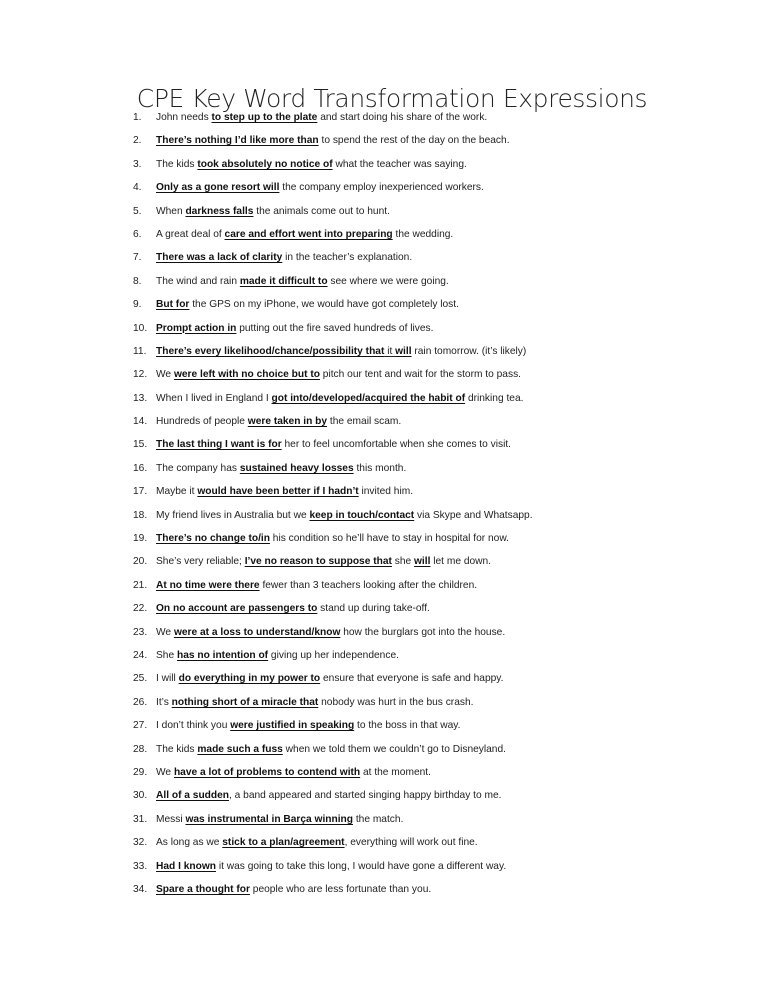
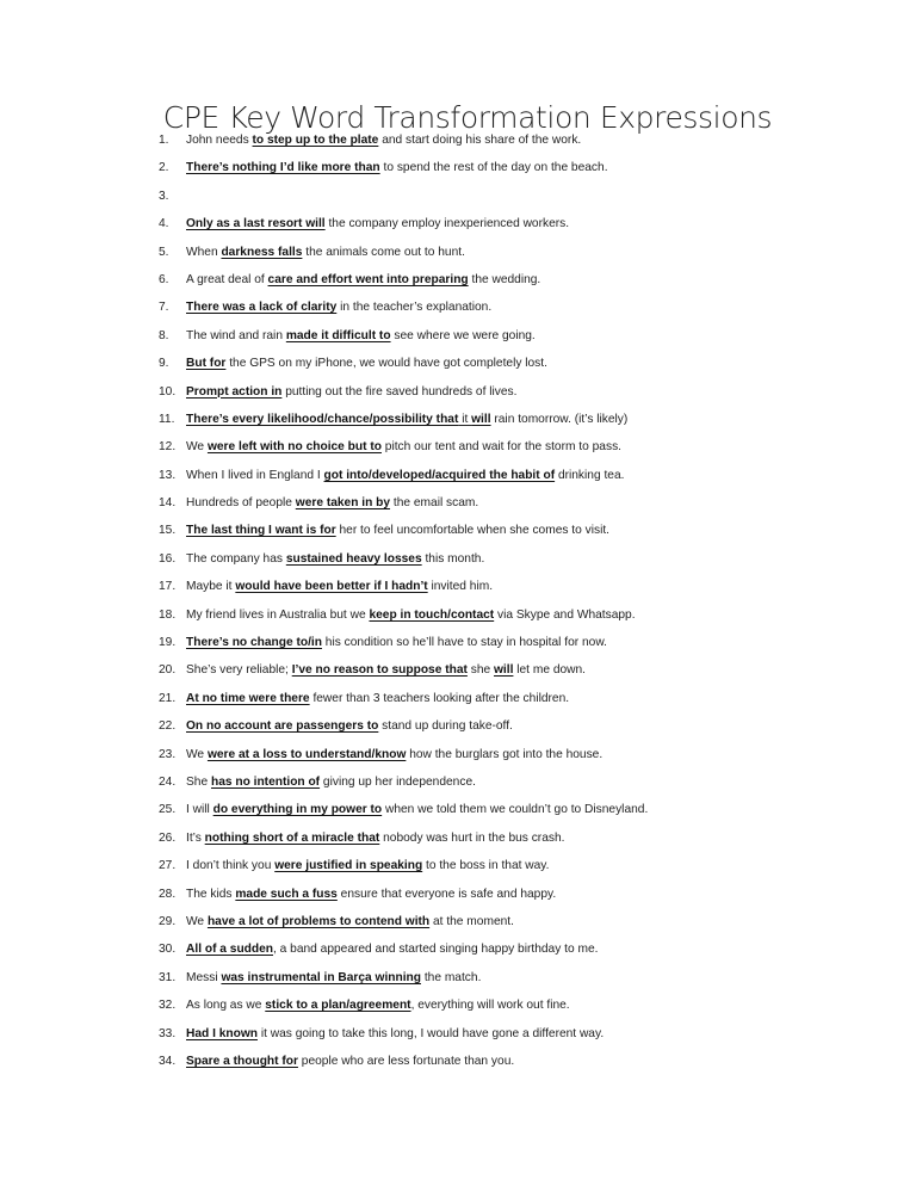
  CPE Key Word Transformation Expressions
  1.
  John needs to step up to the plate and start doing his share of the work.
  2.
  There’s nothing I’d like more than to spend the rest of the day on the beach.
  3.
- The kids took absolutely no notice of what the teacher was saying.
  4.
- Only as a gone resort will the company employ inexperienced workers.
+ Only as a last resort will the company employ inexperienced workers.
  5.
  When darkness falls the animals come out to hunt.
  6.
  A great deal of care and effort went into preparing the wedding.
  7.
  There was a lack of clarity in the teacher’s explanation.
  8.
  The wind and rain made it difficult to see where we were going.
  9.
  But for the GPS on my iPhone, we would have got completely lost.
  10.
  Prompt action in putting out the fire saved hundreds of lives.
  11.
  There’s every likelihood/chance/possibility that it will rain tomorrow. (it’s likely)
  12.
  We were left with no choice but to pitch our tent and wait for the storm to pass.
  13.
  When I lived in England I got into/developed/acquired the habit of drinking tea.
  14.
  Hundreds of people were taken in by the email scam.
  15.
  The last thing I want is for her to feel uncomfortable when she comes to visit.
  16.
  The company has sustained heavy losses this month.
  17.
  Maybe it would have been better if I hadn’t invited him.
  18.
  My friend lives in Australia but we keep in touch/contact via Skype and Whatsapp.
  19.
  There’s no change to/in his condition so he’ll have to stay in hospital for now.
  20.
  She’s very reliable; I’ve no reason to suppose that she will let me down.
  21.
  At no time were there fewer than 3 teachers looking after the children.
  22.
  On no account are passengers to stand up during take-off.
  23.
  We were at a loss to understand/know how the burglars got into the house.
  24.
  She has no intention of giving up her independence.
  25.
- I will do everything in my power to ensure that everyone is safe and happy.
+ I will do everything in my power to when we told them we couldn’t go to Disneyland.
  26.
  It’s nothing short of a miracle that nobody was hurt in the bus crash.
  27.
  I don’t think you were justified in speaking to the boss in that way.
  28.
- The kids made such a fuss when we told them we couldn’t go to Disneyland.
+ The kids made such a fuss ensure that everyone is safe and happy.
  29.
  We have a lot of problems to contend with at the moment.
  30.
  All of a sudden, a band appeared and started singing happy birthday to me.
  31.
  Messi was instrumental in Barça winning the match.
  32.
  As long as we stick to a plan/agreement, everything will work out fine.
  33.
  Had I known it was going to take this long, I would have gone a different way.
  34.
  Spare a thought for people who are less fortunate than you.
